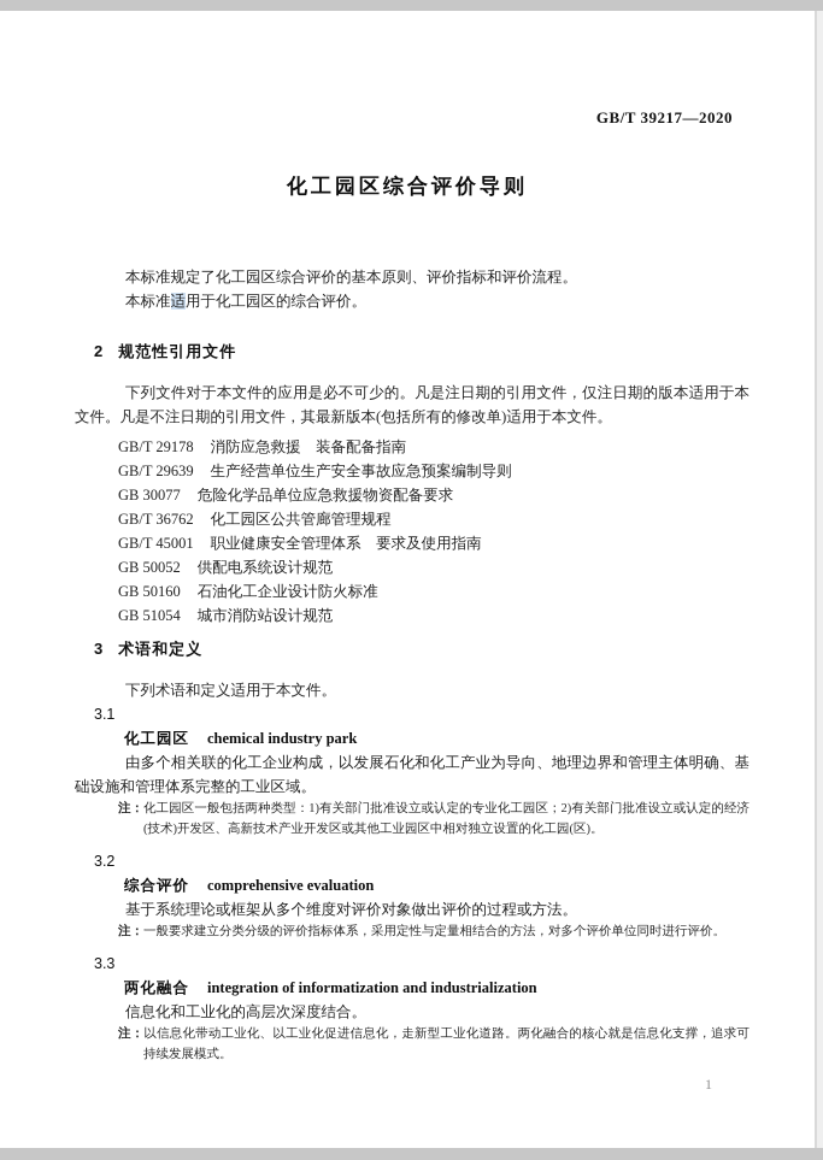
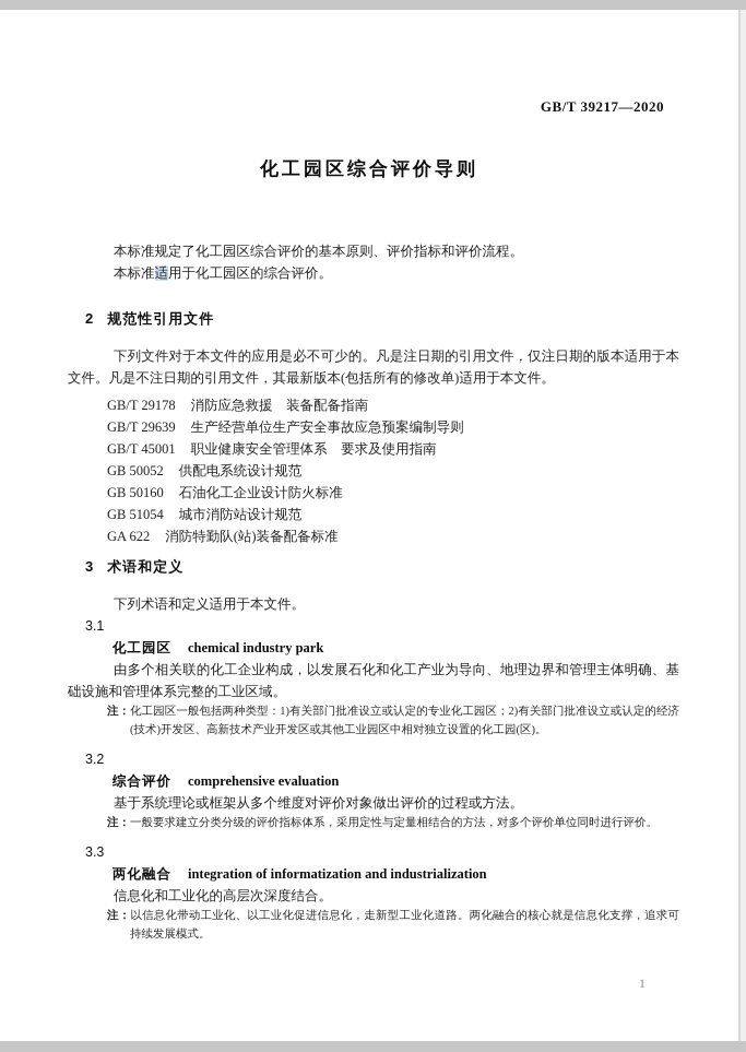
  GB/T 39217—2020
  化工园区综合评价导则
  本标准规定了化工园区综合评价的基本原则、评价指标和评价流程。
  本标准适用于化工园区的综合评价。
  2 规范性引用文件
  下列文件对于本文件的应用是必不可少的。凡是注日期的引用文件，仅注日期的版本适用于本文件。凡是不注日期的引用文件，其最新版本(包括所有的修改单)适用于本文件。
  GB/T 29178 消防应急救援 装备配备指南
  GB/T 29639 生产经营单位生产安全事故应急预案编制导则
- GB 30077 危险化学品单位应急救援物资配备要求
- GB/T 36762 化工园区公共管廊管理规程
  GB/T 45001 职业健康安全管理体系 要求及使用指南
  GB 50052 供配电系统设计规范
  GB 50160 石油化工企业设计防火标准
  GB 51054 城市消防站设计规范
+ GA 622 消防特勤队(站)装备配备标准
  3 术语和定义
  下列术语和定义适用于本文件。
  3.1
  化工园区 chemical industry park
  由多个相关联的化工企业构成，以发展石化和化工产业为导向、地理边界和管理主体明确、基础设施和管理体系完整的工业区域。
  注：化工园区一般包括两种类型：1)有关部门批准设立或认定的专业化工园区；2)有关部门批准设立或认定的经济(技术)开发区、高新技术产业开发区或其他工业园区中相对独立设置的化工园(区)。
  3.2
  综合评价 comprehensive evaluation
  基于系统理论或框架从多个维度对评价对象做出评价的过程或方法。
  注：一般要求建立分类分级的评价指标体系，采用定性与定量相结合的方法，对多个评价单位同时进行评价。
  3.3
  两化融合 integration of informatization and industrialization
  信息化和工业化的高层次深度结合。
  注：以信息化带动工业化、以工业化促进信息化，走新型工业化道路。两化融合的核心就是信息化支撑，追求可持续发展模式。
  1
